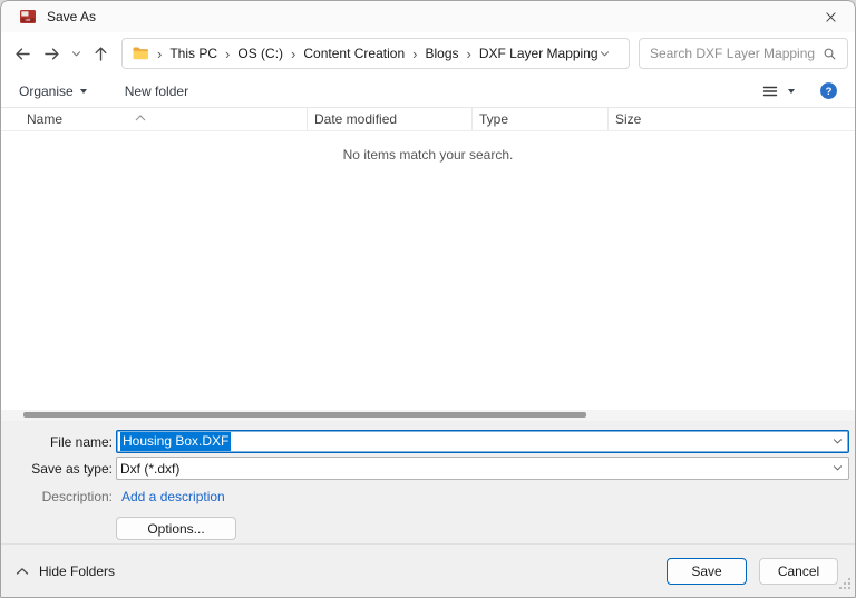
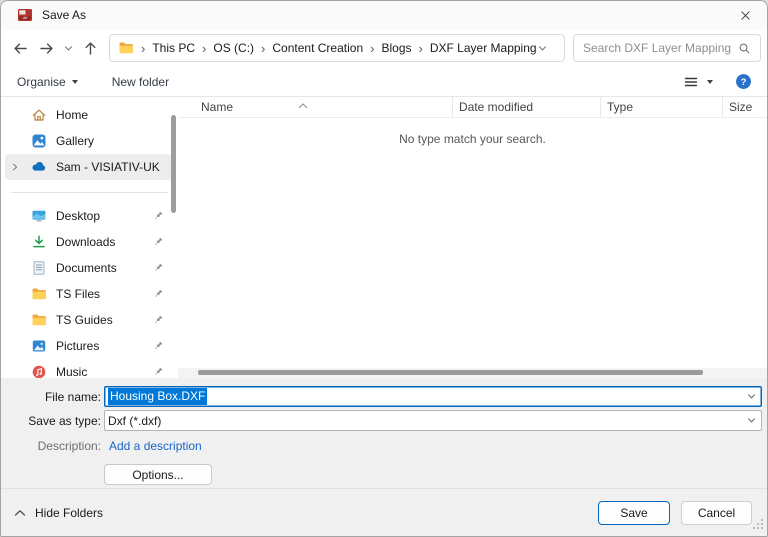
  Save As
  ›
  This PC
  ›
  OS (C:)
  ›
  Content Creation
  ›
  Blogs
  ›
  DXF Layer Mapping
  Search DXF Layer Mapping
  Organise
  New folder
  ?
+ Home
+ Gallery
+ Sam - VISIATIV-UK
+ Desktop
+ Downloads
+ Documents
+ TS Files
+ TS Guides
+ Pictures
+ Music
  Name
  Date modified
  Type
  Size
- No items match your search.
+ No type match your search.
  File name:
  Housing Box.DXF
  Save as type:
  Dxf (*.dxf)
  Description:
  Add a description
  Options...
  Hide Folders
  Save
  Cancel
